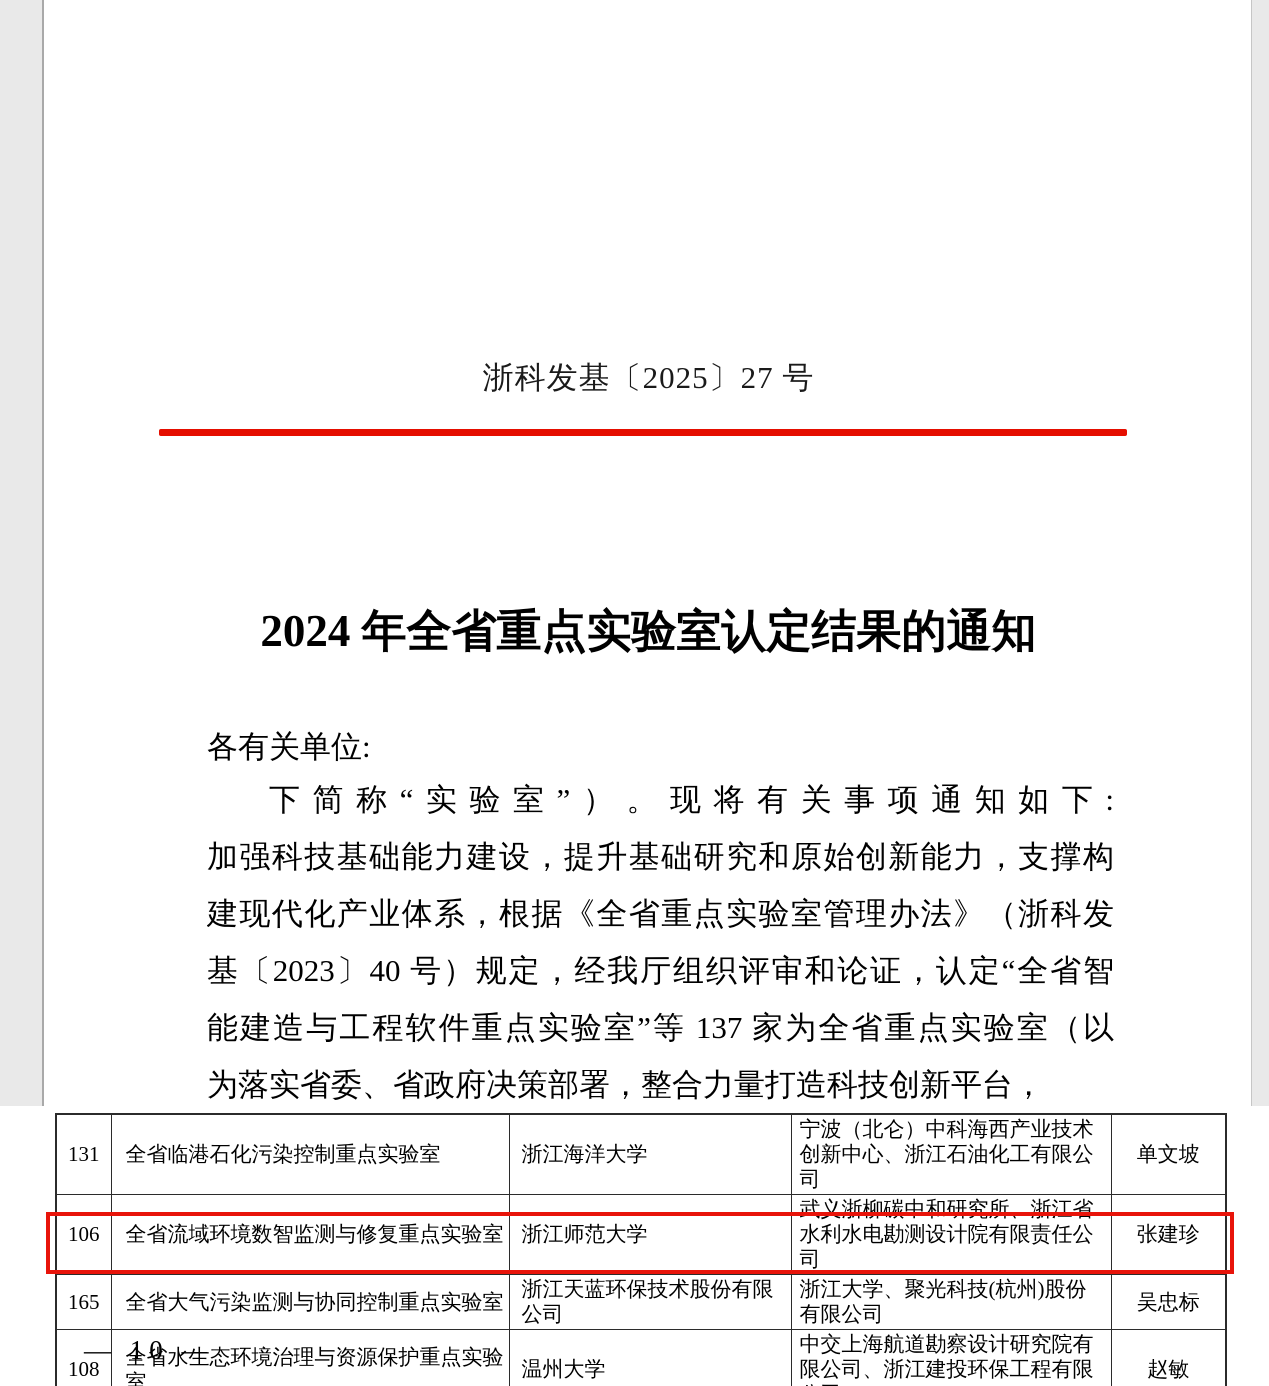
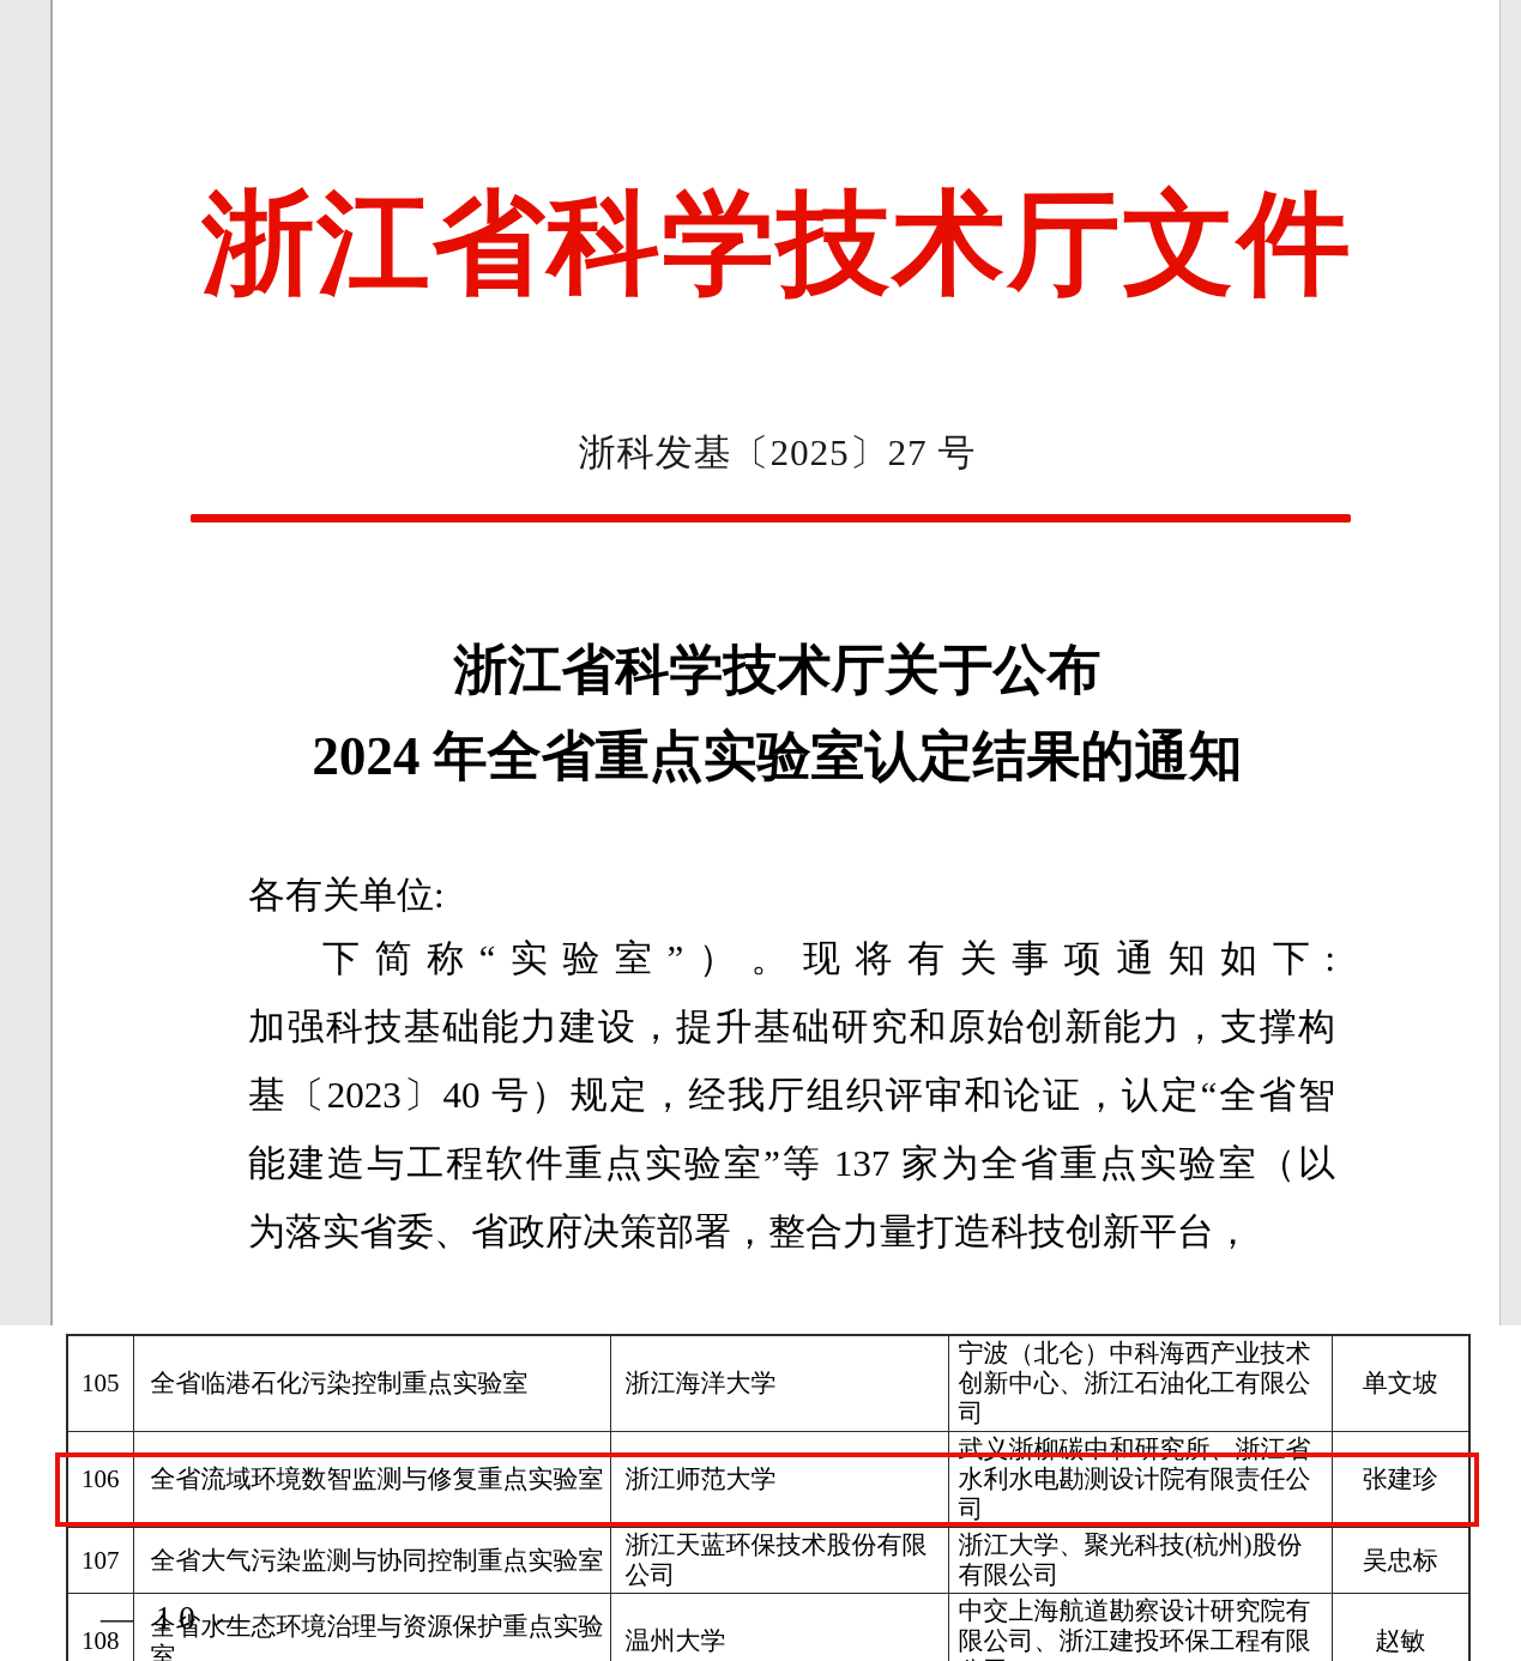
+ 浙江省科学技术厅文件
  浙科发基〔2025〕27 号
+ 浙江省科学技术厅关于公布
  2024 年全省重点实验室认定结果的通知
  各有关单位:
  下简称“实验室”）。现将有关事项通知如下:
  加强科技基础能力建设，提升基础研究和原始创新能力，支撑构
- 建现代化产业体系，根据《全省重点实验室管理办法》（浙科发
  基〔2023〕40 号）规定，经我厅组织评审和论证，认定“全省智
  能建造与工程软件重点实验室”等 137 家为全省重点实验室（以
  为落实省委、省政府决策部署，整合力量打造科技创新平台，
- 131	全省临港石化污染控制重点实验室	浙江海洋大学	宁波（北仑）中科海西产业技术创新中心、浙江石油化工有限公司	单文坡
+ 105	全省临港石化污染控制重点实验室	浙江海洋大学	宁波（北仑）中科海西产业技术创新中心、浙江石油化工有限公司	单文坡
  106	全省流域环境数智监测与修复重点实验室	浙江师范大学	武义浙柳碳中和研究所、浙江省水利水电勘测设计院有限责任公司	张建珍
- 165	全省大气污染监测与协同控制重点实验室	浙江天蓝环保技术股份有限公司	浙江大学、聚光科技(杭州)股份有限公司	吴忠标
+ 107	全省大气污染监测与协同控制重点实验室	浙江天蓝环保技术股份有限公司	浙江大学、聚光科技(杭州)股份有限公司	吴忠标
  108	全省水生态环境治理与资源保护重点实验室	温州大学	中交上海航道勘察设计研究院有限公司、浙江建投环保工程有限	赵敏
  — 10 —
